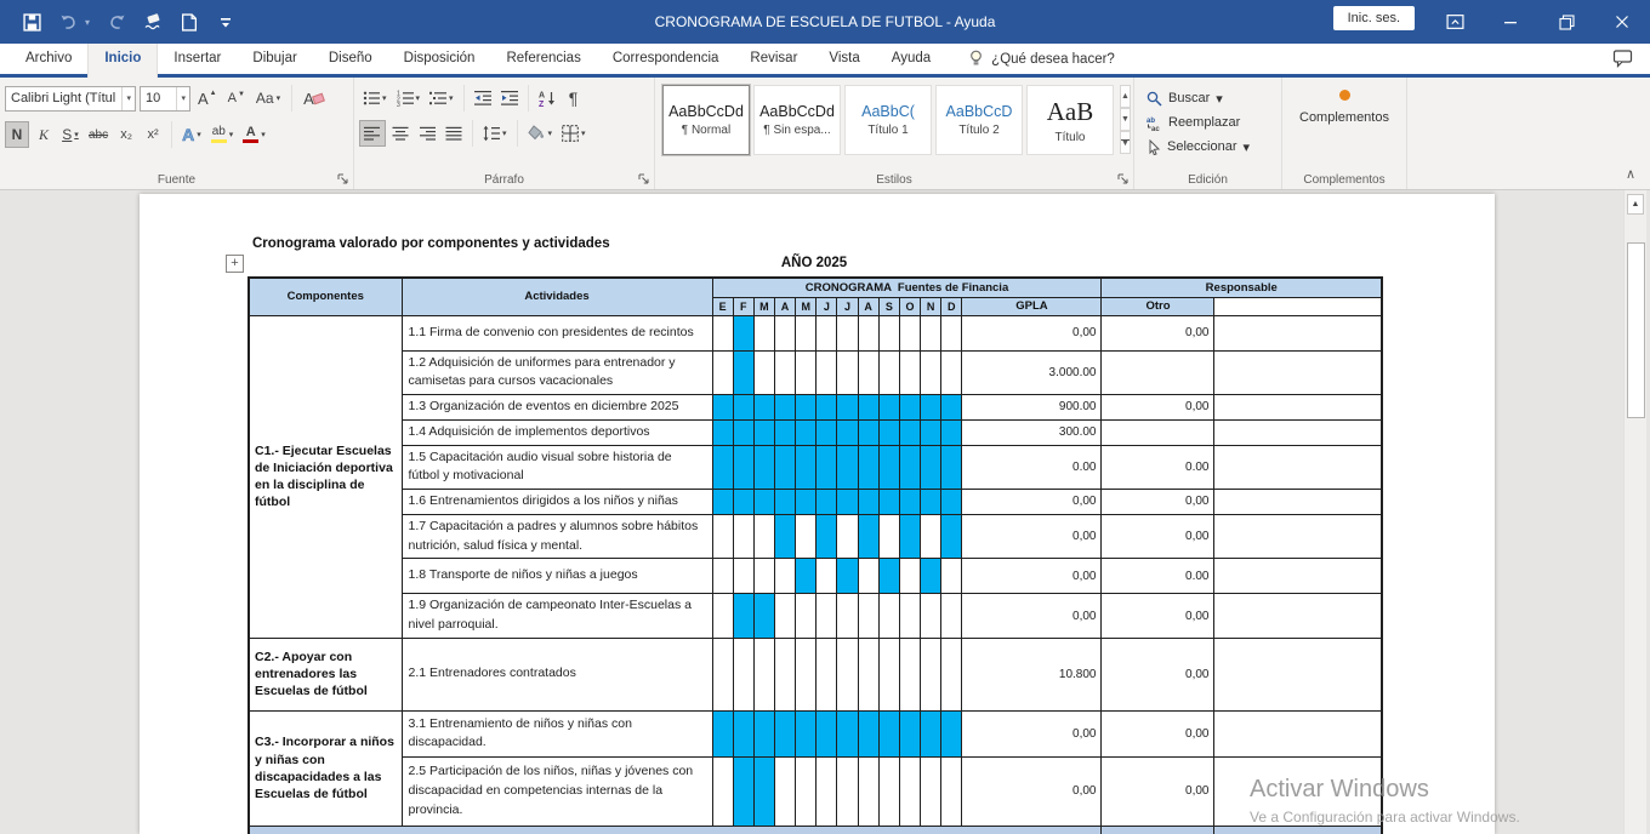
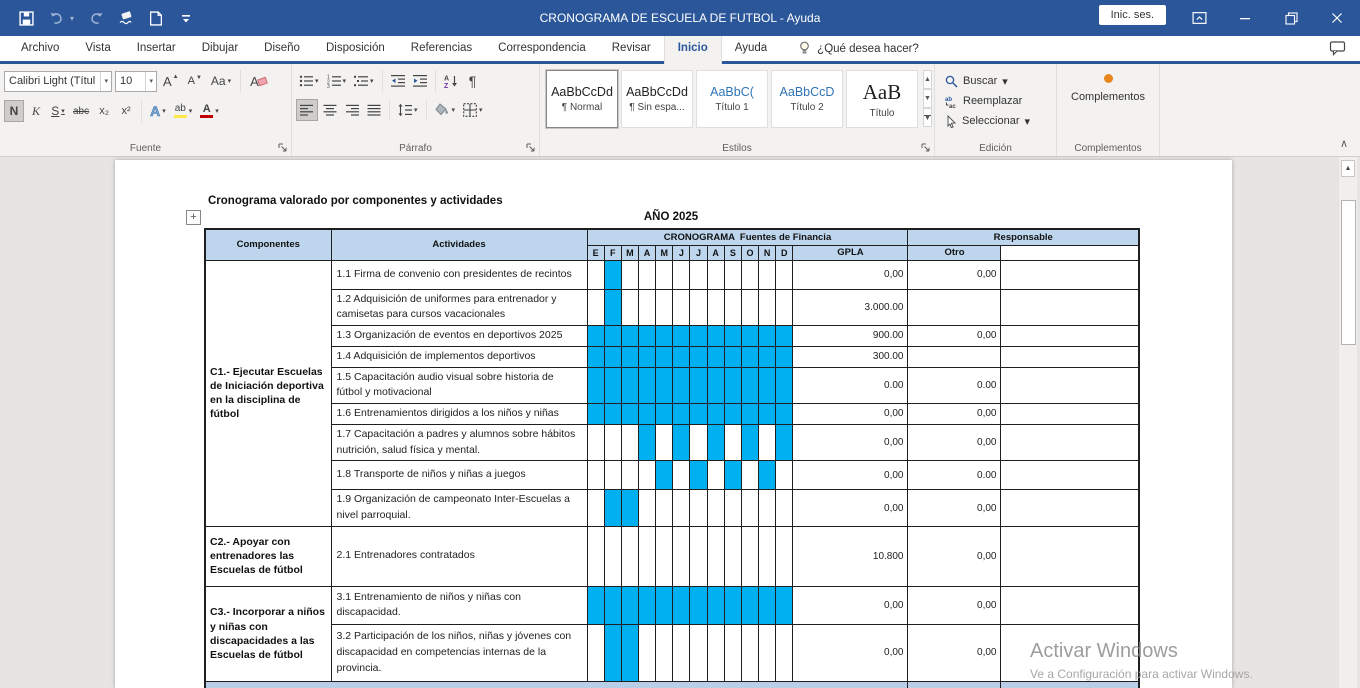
  ▾
  CRONOGRAMA DE ESCUELA DE FUTBOL - Ayuda
  Inic. ses.
  Archivo
- Inicio
+ Vista
  Insertar
  Dibujar
  Diseño
  Disposición
  Referencias
  Correspondencia
  Revisar
- Vista
+ Inicio
  Ayuda
  ¿Qué desea hacer?
  Calibri Light (Títul
  10
  A
  A
  Aa
  A
  N
  K
  S
  abc
  x₂
  x²
  A
  ab
  A
  Fuente
  ¶
  Párrafo
  AaBbCcDd
  ¶ Normal
  AaBbCcDd
  ¶ Sin espa...
  AaBbC(
  Título 1
  AaBbCcD
  Título 2
  AaB
  Título
  Estilos
  Buscar
  ▾
  Reemplazar
  Seleccionar
  ▾
  Edición
  Complementos
  Complementos
  ∧
  Cronograma valorado por componentes y actividades
  +
  AÑO 2025
  Componentes	Actividades	CRONOGRAMA Fuentes de Financia	Responsable
  E	F	M	A	M	J	J	A	S	O	N	D	GPLA	Otro
  C1.- Ejecutar Escuelas de Iniciación deportiva en la disciplina de fútbol	1.1 Firma de convenio con presidentes de recintos													0,00	0,00
  1.2 Adquisición de uniformes para entrenador y camisetas para cursos vacacionales													3.000.00
- 1.3 Organización de eventos en diciembre 2025													900.00	0,00
+ 1.3 Organización de eventos en deportivos 2025													900.00	0,00
  1.4 Adquisición de implementos deportivos													300.00
  1.5 Capacitación audio visual sobre historia de fútbol y motivacional													0.00	0.00
  1.6 Entrenamientos dirigidos a los niños y niñas													0,00	0,00
  1.7 Capacitación a padres y alumnos sobre hábitos nutrición, salud física y mental.													0,00	0,00
  1.8 Transporte de niños y niñas a juegos													0,00	0.00
  1.9 Organización de campeonato Inter-Escuelas a nivel parroquial.													0,00	0,00
  C2.- Apoyar con entrenadores las Escuelas de fútbol	2.1 Entrenadores contratados													10.800	0,00
  C3.- Incorporar a niños y niñas con discapacidades a las Escuelas de fútbol	3.1 Entrenamiento de niños y niñas con discapacidad.													0,00	0,00
- 2.5 Participación de los niños, niñas y jóvenes con discapacidad en competencias internas de la provincia.													0,00	0,00
+ 3.2 Participación de los niños, niñas y jóvenes con discapacidad en competencias internas de la provincia.													0,00	0,00
  Activar Windows
  Ve a Configuración para activar Windows.
